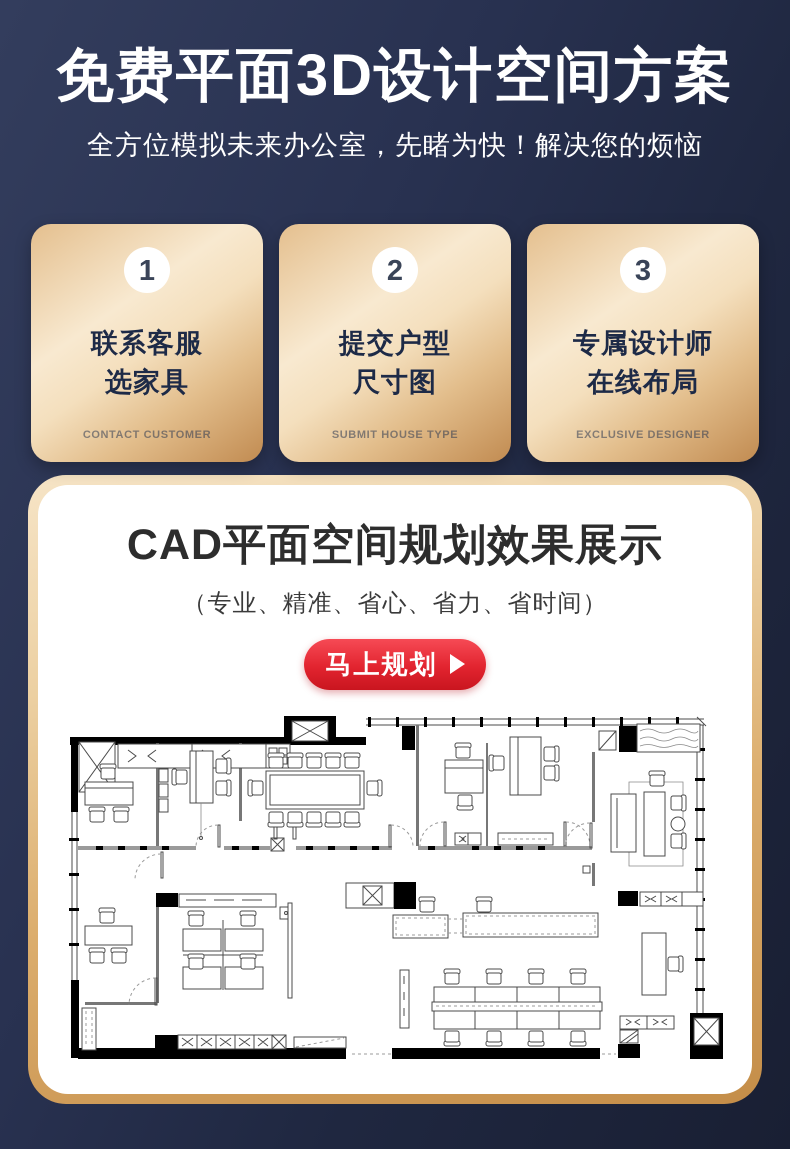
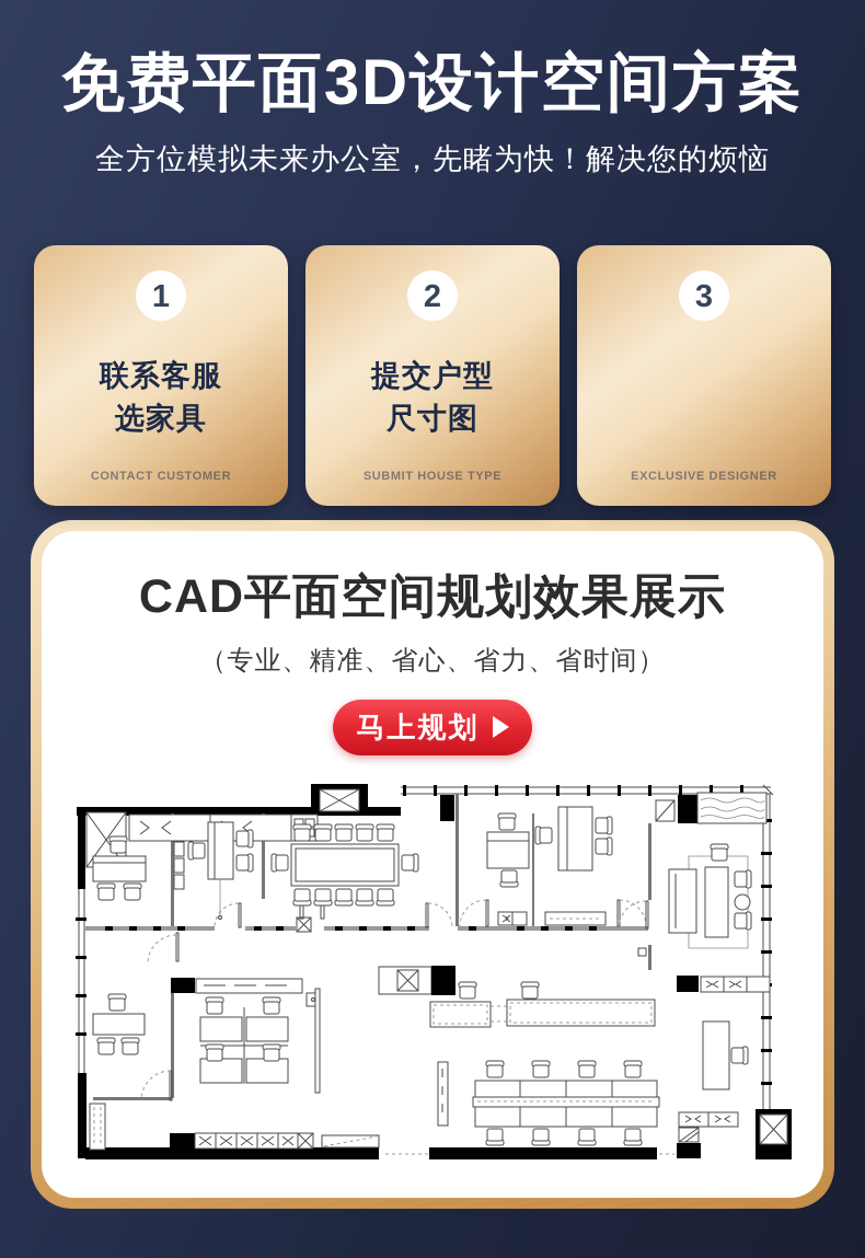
  免费平面3D设计空间方案
  全方位模拟未来办公室，先睹为快！解决您的烦恼
  1
  联系客服
  选家具
  CONTACT CUSTOMER
  2
  提交户型
  尺寸图
  SUBMIT HOUSE TYPE
  3
- 专属设计师
- 在线布局
  EXCLUSIVE DESIGNER
  CAD平面空间规划效果展示
  （专业、精准、省心、省力、省时间）
  马上规划
